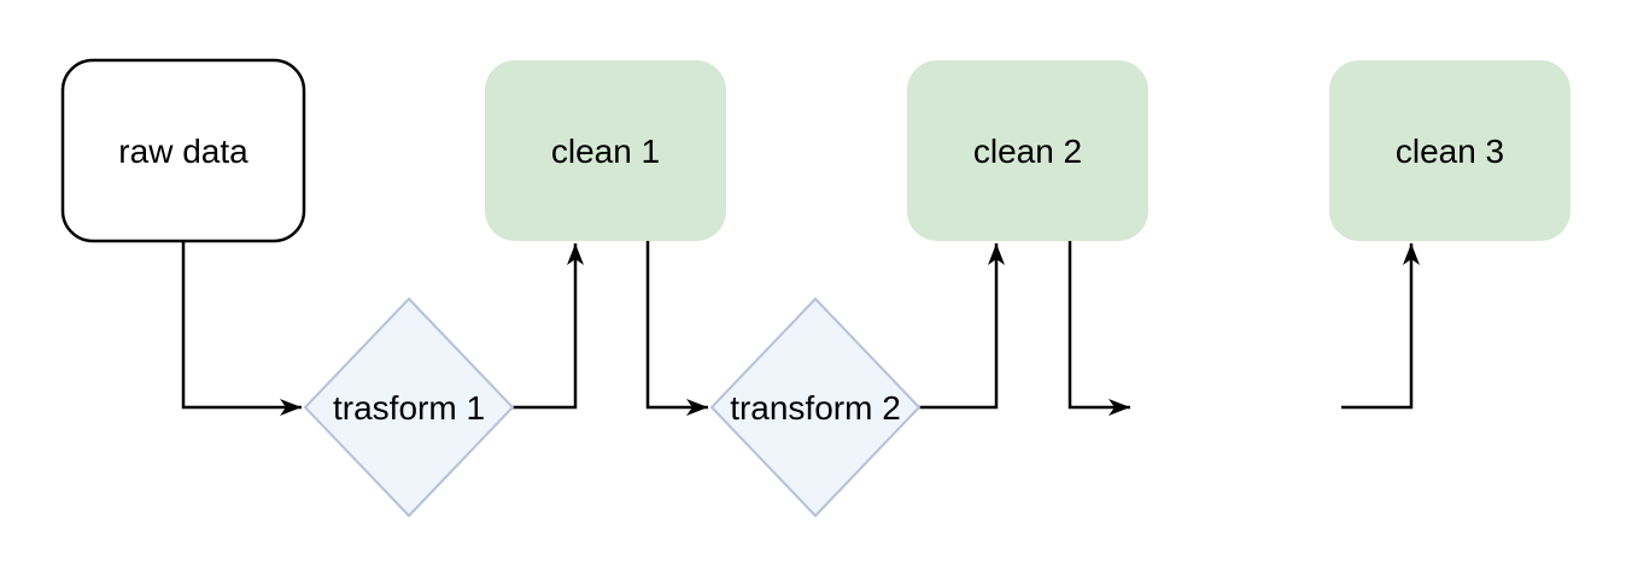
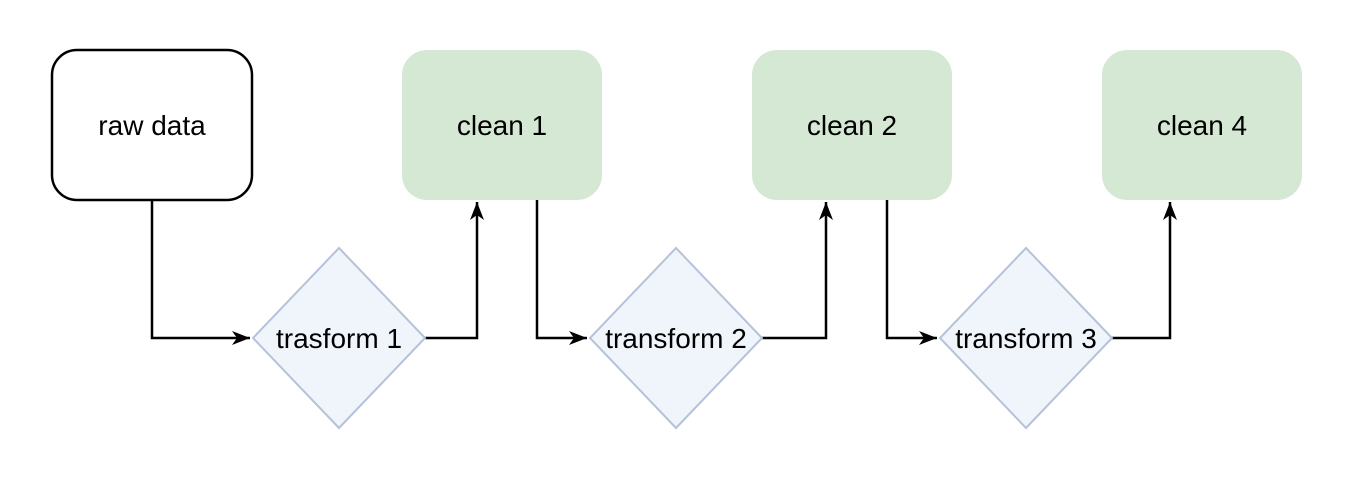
  raw data
  clean 1
  clean 2
- clean 3
+ clean 4
  trasform 1
  transform 2
+ transform 3
